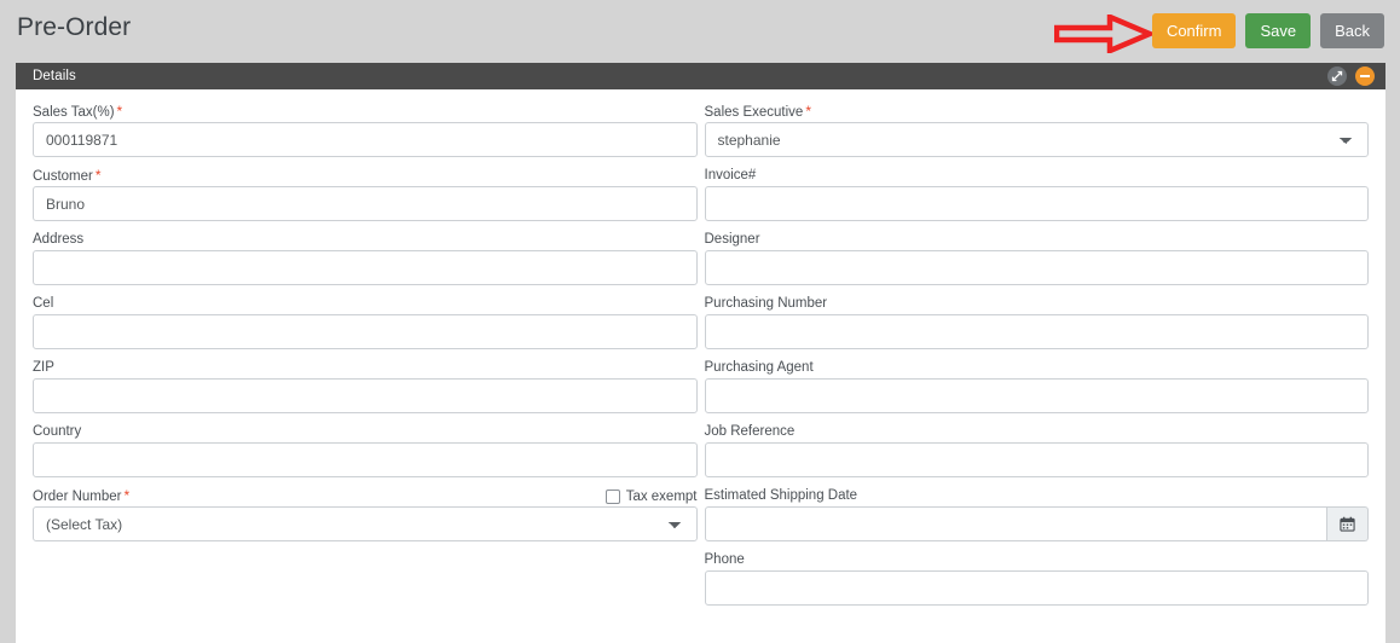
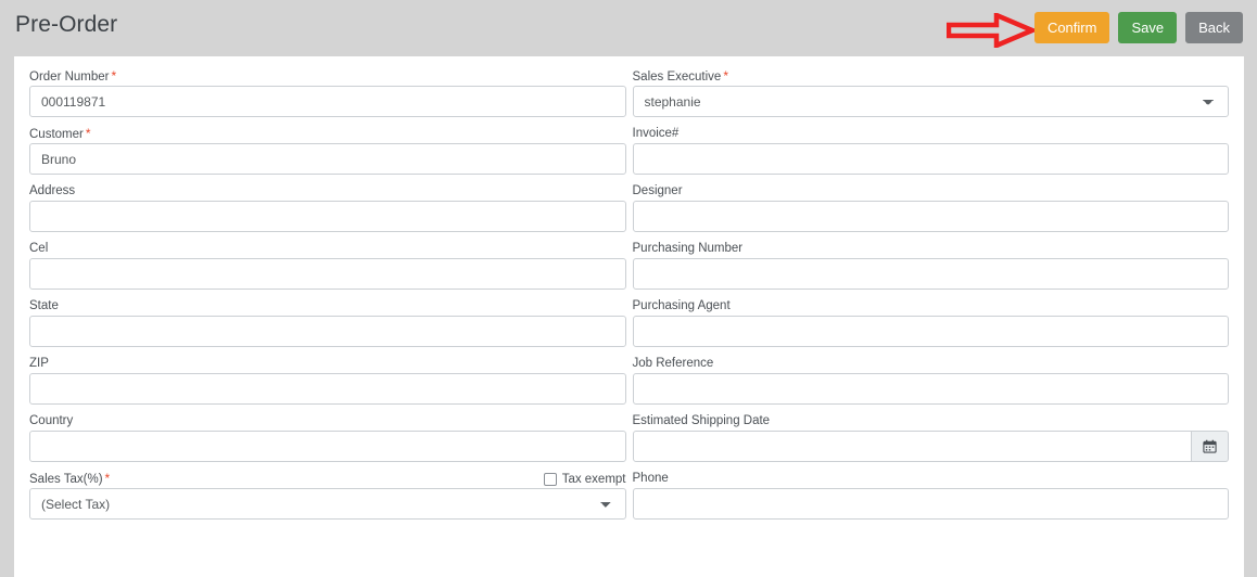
  Pre-Order
  Confirm
  Save
  Back
- Details
- Sales Tax(%) *
+ Order Number *
  000119871
  Customer *
  Bruno
  Address
  Cel
+ State
  ZIP
  Country
- Order Number *
+ Sales Tax(%) *
  Tax exempt
  (Select Tax)
  Sales Executive *
  stephanie
  Invoice#
  Designer
  Purchasing Number
  Purchasing Agent
  Job Reference
  Estimated Shipping Date
  Phone
